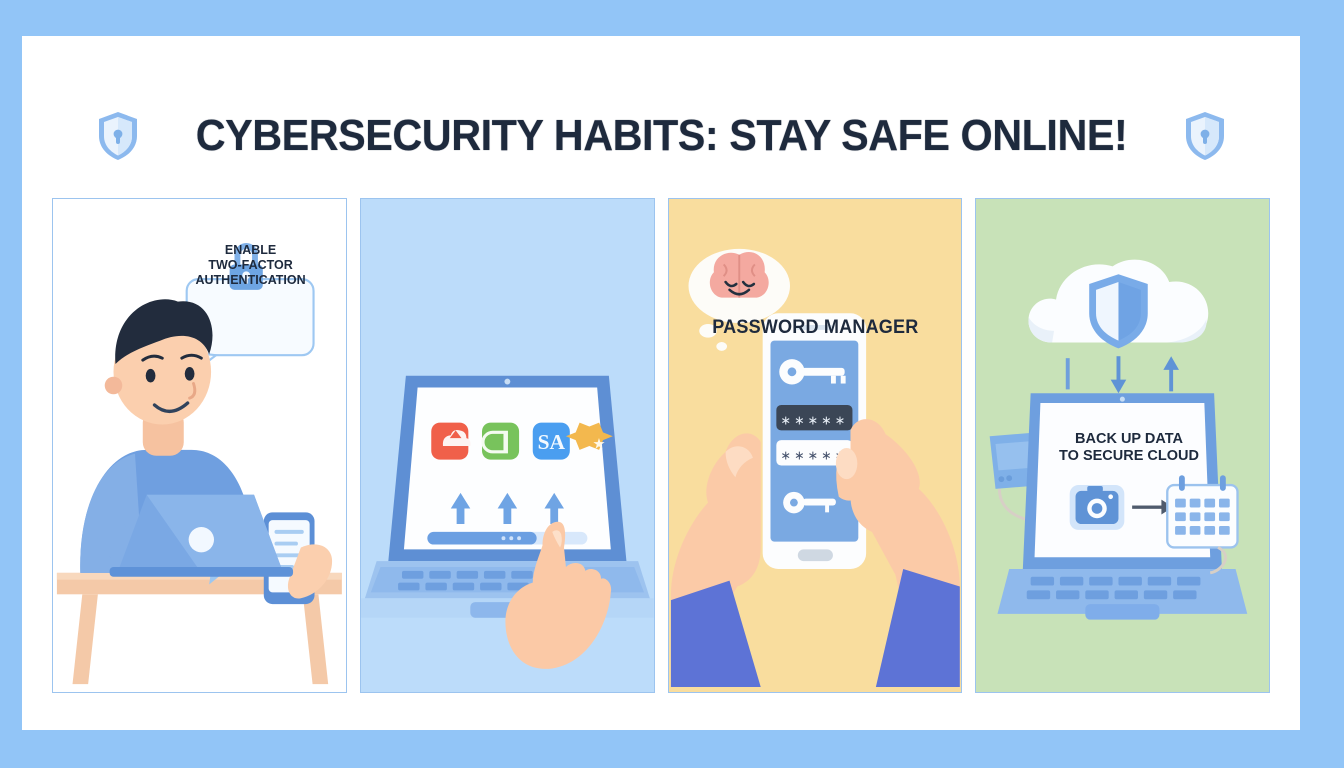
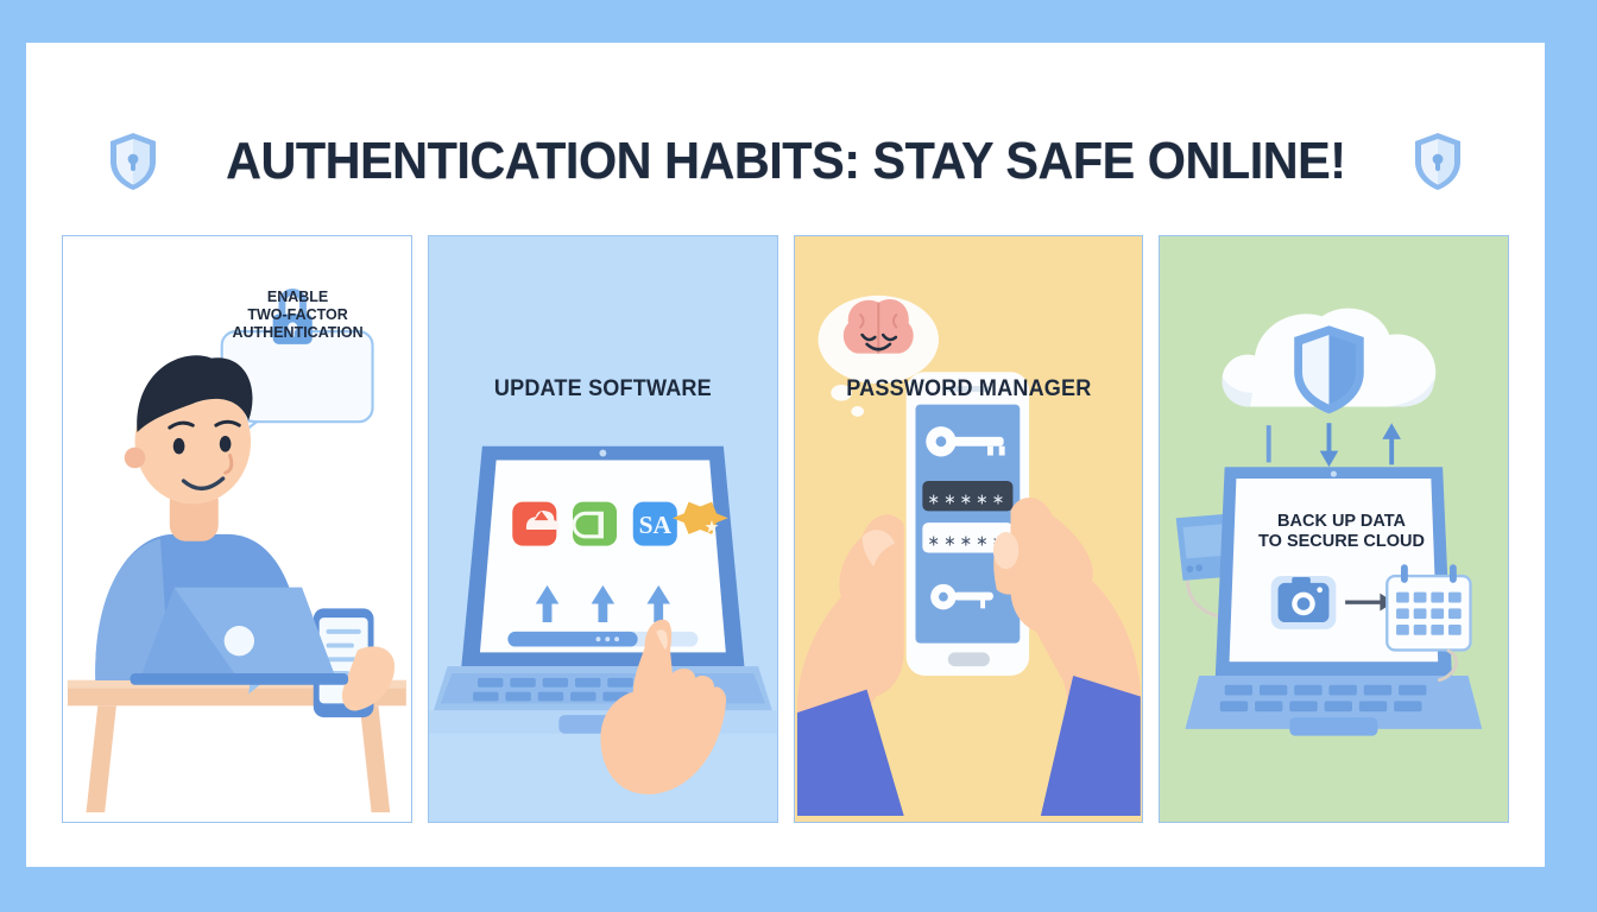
- CYBERSECURITY HABITS: STAY SAFE ONLINE!
+ AUTHENTICATION HABITS: STAY SAFE ONLINE!
  ENABLE
  TWO-FACTOR
  AUTHENTICATION
+ UPDATE SOFTWARE
  SA
  ★
  PASSWORD MANAGER
  ∗∗∗∗∗
  ∗∗∗∗
  BACK UP DATA
  TO SECURE CLOUD
